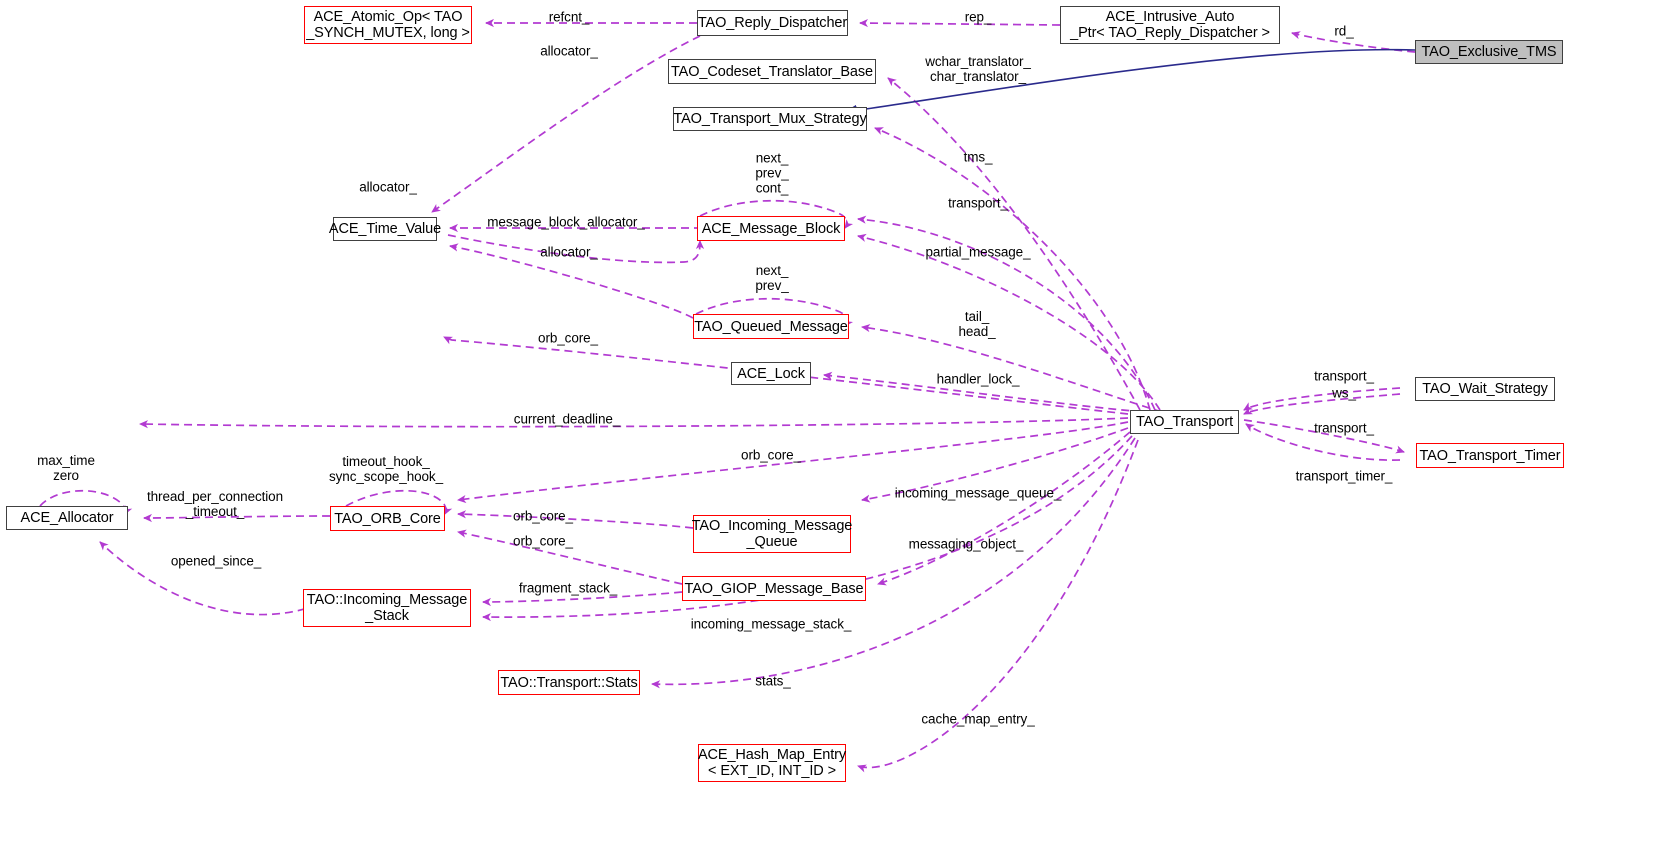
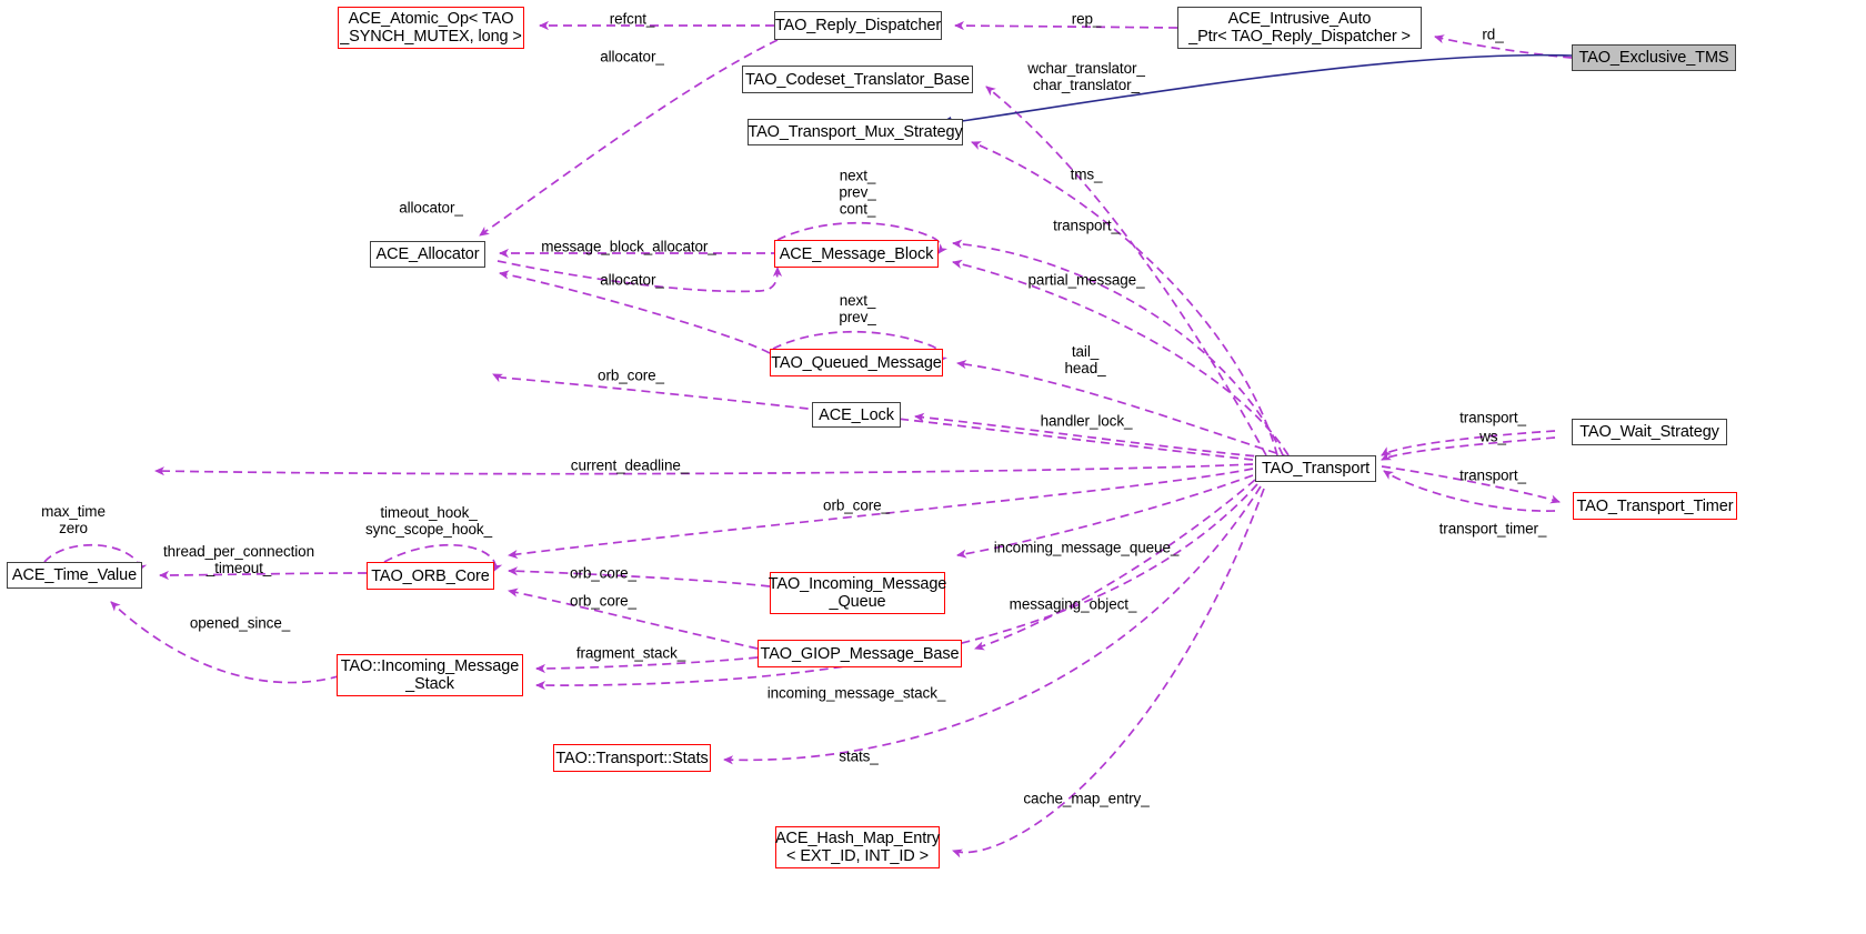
  ACE_Atomic_Op< TAO
  _SYNCH_MUTEX, long >
  TAO_Reply_Dispatcher
  ACE_Intrusive_Auto
  _Ptr< TAO_Reply_Dispatcher >
  TAO_Exclusive_TMS
  TAO_Codeset_Translator_Base
  TAO_Transport_Mux_Strategy
- ACE_Time_Value
+ ACE_Allocator
  ACE_Message_Block
  TAO_Queued_Message
  ACE_Lock
  TAO_Transport
  TAO_Wait_Strategy
  TAO_Transport_Timer
- ACE_Allocator
+ ACE_Time_Value
  TAO_ORB_Core
  TAO_Incoming_Message
  _Queue
  TAO_GIOP_Message_Base
  TAO::Incoming_Message
  _Stack
  TAO::Transport::Stats
  ACE_Hash_Map_Entry
  < EXT_ID, INT_ID >
  refcnt_
  rep_
  rd_
  allocator_
  wchar_translator_
  char_translator_
  tms_
  next_
  prev_
  cont_
  allocator_
  transport_
  message_block_allocator_
  partial_message_
  allocator_
  next_
  prev_
  tail_
  head_
  orb_core_
  handler_lock_
  transport_
  ws_
  current_deadline_
  transport_
  orb_core_
  max_time
  zero
  timeout_hook_
  sync_scope_hook_
  transport_timer_
  incoming_message_queue_
  thread_per_connection
  _timeout_
  orb_core_
  messaging_object_
  orb_core_
  opened_since_
  fragment_stack_
  incoming_message_stack_
  stats_
  cache_map_entry_
